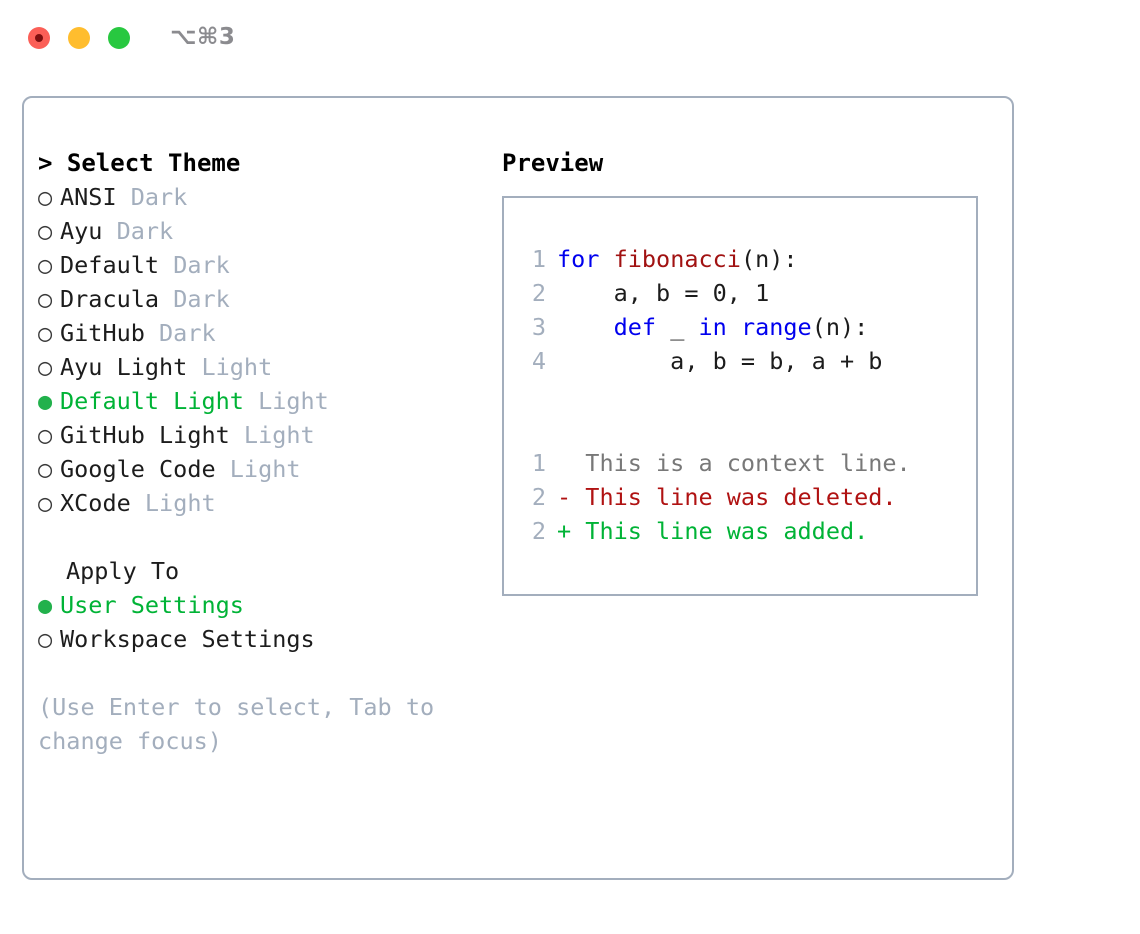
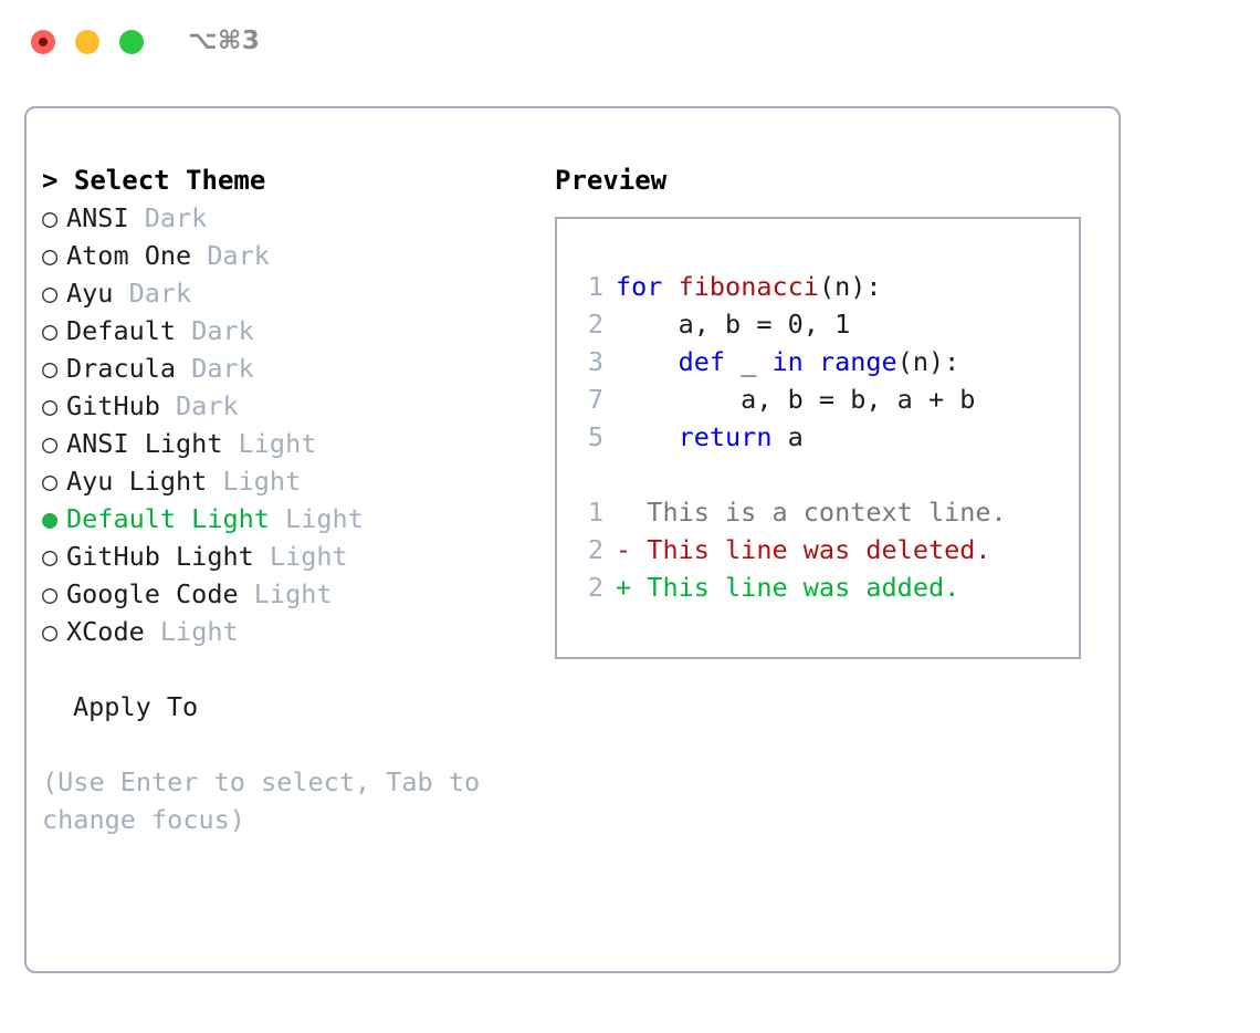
  ⌥⌘3
  > Select Theme
  ○ ANSI Dark
+ ○ Atom One Dark
  ○ Ayu Dark
  ○ Default Dark
  ○ Dracula Dark
  ○ GitHub Dark
+ ○ ANSI Light Light
  ○ Ayu Light Light
  ● Default Light Light
  ○ GitHub Light Light
  ○ Google Code Light
  ○ XCode Light
  Apply To
- ● User Settings
- ○ Workspace Settings
  (Use Enter to select, Tab to change focus)
  Preview
  1 for fibonacci(n):
  2 a, b = 0, 1
  3 def _ in range(n):
- 4 a, b = b, a + b
+ 7 a, b = b, a + b
+ 5 return a
  1 This is a context line.
  2 - This line was deleted.
  2 + This line was added.
